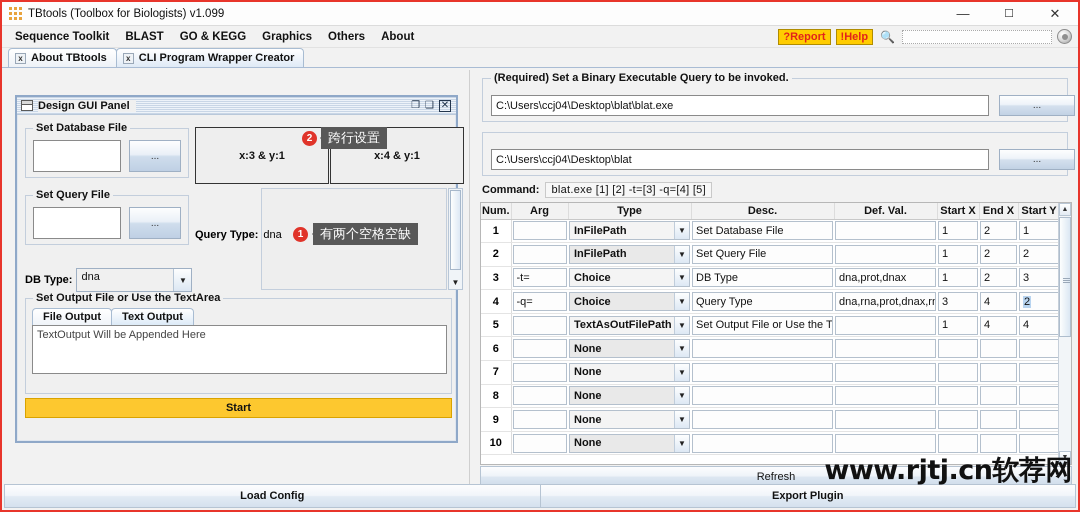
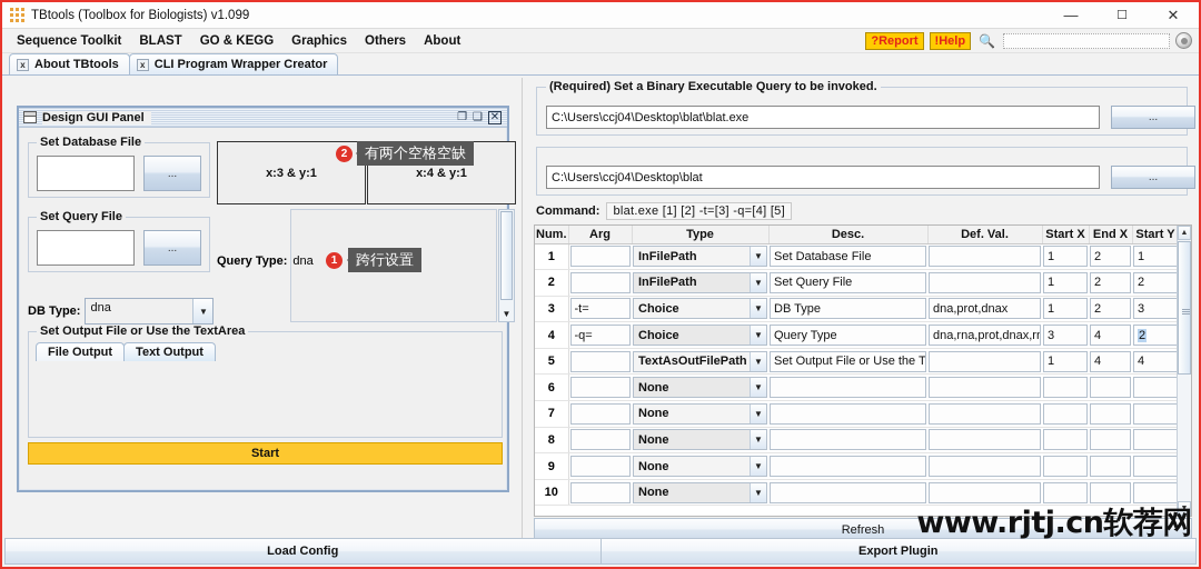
  TBtools (Toolbox for Biologists) v1.099
  —
  ☐
  ✕
  Sequence Toolkit
  BLAST
  GO & KEGG
  Graphics
  Others
  About
  ?Report
  !Help
  🔍
  x
  About TBtools
  x
  CLI Program Wrapper Creator
  Design GUI Panel
  ❐
  ❑
  ✕
  Set Database File
  ...
  Set Query File
  ...
  DB Type:
  dna
  ▼
  Set Output File or Use the TextArea
  File Output
  Text Output
- TextOutput Will be Appended Here
  Start
  x:3 & y:1
  x:4 & y:1
  Query Type:
  dna
  ▼
  2
- 跨行设置
+ 有两个空格空缺
  1
- 有两个空格空缺
+ 跨行设置
  (Required) Set a Binary Executable Query to be invoked.
  C:\Users\ccj04\Desktop\blat\blat.exe
  ...
  C:\Users\ccj04\Desktop\blat
  ...
  Command:
  blat.exe [1] [2] -t=[3] -q=[4] [5]
  Num.	Arg	Type	Desc.	Def. Val.	Start X	End X	Start Y
  1		InFilePath ▼	Set Database File		1	2	1
  2		InFilePath ▼	Set Query File		1	2	2
  3	-t=	Choice ▼	DB Type	dna,prot,dnax	1	2	3
  4	-q=	Choice ▼	Query Type	dna,rna,prot,dnax,rn	3	4	2
  5		TextAsOutFilePath ▼	Set Output File or Use the T		1	4	4
  6		None ▼
  7		None ▼
  8		None ▼
  9		None ▼
  10		None ▼
  Refresh
  Load Config
  Export Plugin
  www.rjtj.cn软荐网
